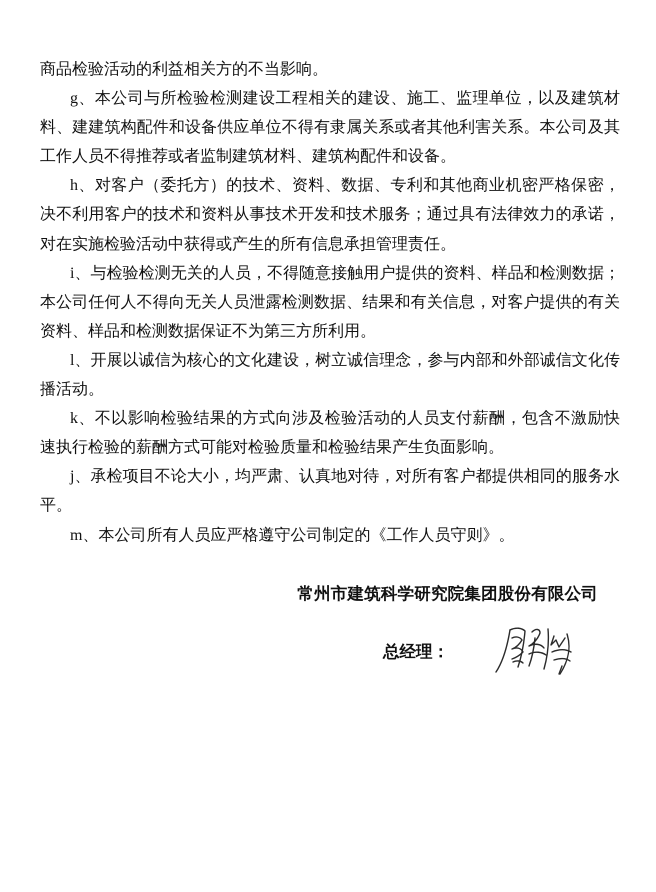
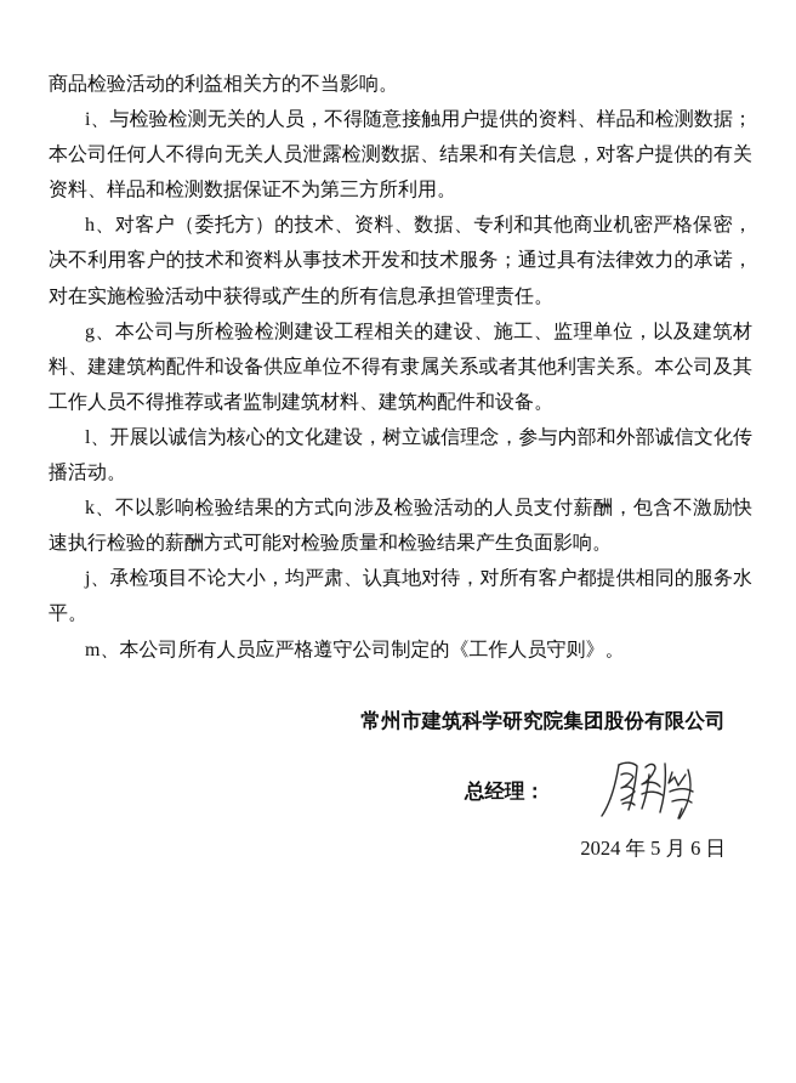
  商品检验活动的利益相关方的不当影响。
- g、本公司与所检验检测建设工程相关的建设、施工、监理单位，以及建筑材料、建建筑构配件和设备供应单位不得有隶属关系或者其他利害关系。本公司及其工作人员不得推荐或者监制建筑材料、建筑构配件和设备。
+ i、与检验检测无关的人员，不得随意接触用户提供的资料、样品和检测数据；本公司任何人不得向无关人员泄露检测数据、结果和有关信息，对客户提供的有关资料、样品和检测数据保证不为第三方所利用。
  h、对客户（委托方）的技术、资料、数据、专利和其他商业机密严格保密，决不利用客户的技术和资料从事技术开发和技术服务；通过具有法律效力的承诺，对在实施检验活动中获得或产生的所有信息承担管理责任。
- i、与检验检测无关的人员，不得随意接触用户提供的资料、样品和检测数据；本公司任何人不得向无关人员泄露检测数据、结果和有关信息，对客户提供的有关资料、样品和检测数据保证不为第三方所利用。
+ g、本公司与所检验检测建设工程相关的建设、施工、监理单位，以及建筑材料、建建筑构配件和设备供应单位不得有隶属关系或者其他利害关系。本公司及其工作人员不得推荐或者监制建筑材料、建筑构配件和设备。
  l、开展以诚信为核心的文化建设，树立诚信理念，参与内部和外部诚信文化传播活动。
  k、不以影响检验结果的方式向涉及检验活动的人员支付薪酬，包含不激励快速执行检验的薪酬方式可能对检验质量和检验结果产生负面影响。
  j、承检项目不论大小，均严肃、认真地对待，对所有客户都提供相同的服务水平。
  m、本公司所有人员应严格遵守公司制定的《工作人员守则》。
  常州市建筑科学研究院集团股份有限公司
  总经理：
+ 2024 年 5 月 6 日
